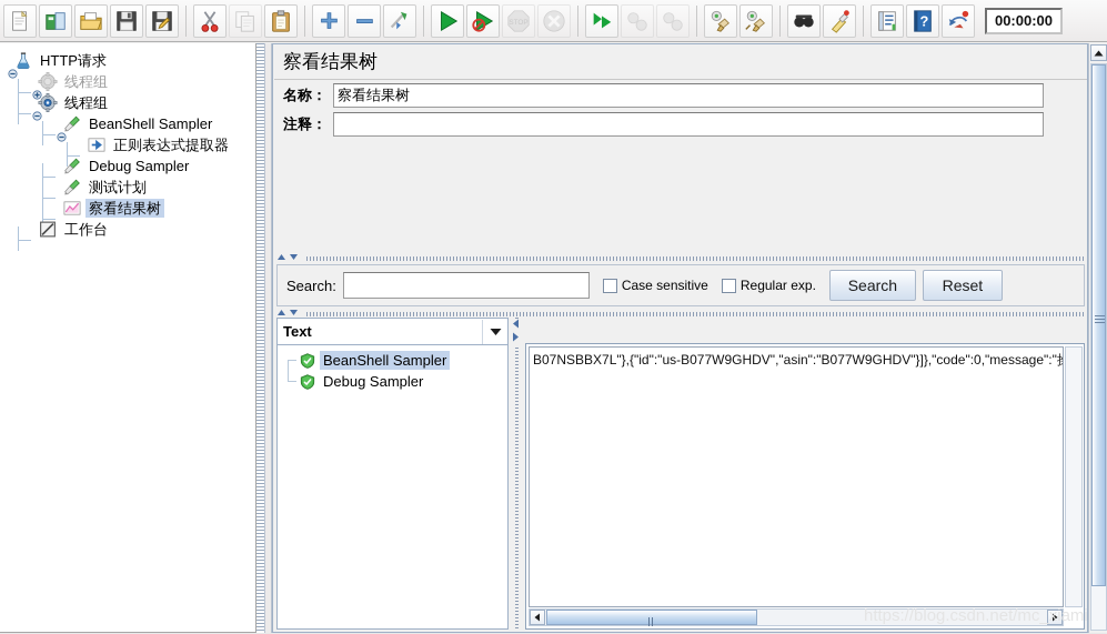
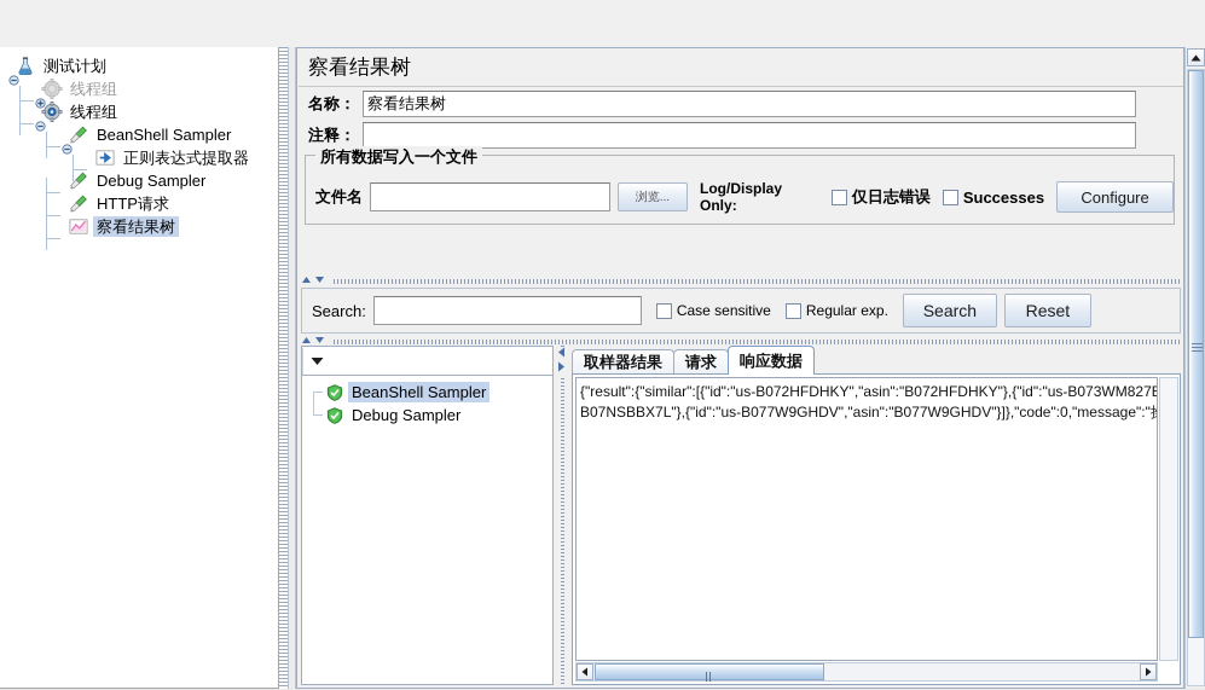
- ?
- 00:00:00
- HTTP请求
+ 测试计划
  线程组
  线程组
  BeanShell Sampler
  正则表达式提取器
  Debug Sampler
- 测试计划
+ HTTP请求
  察看结果树
- 工作台
  察看结果树
  名称：
  察看结果树
  注释：
+ 所有数据写入一个文件
+ 文件名
+ 浏览...
+ Log/Display Only:
+ 仅日志错误
+ Successes
+ Configure
  Search:
  Case sensitive
  Regular exp.
  Search
  Reset
- Text
  BeanShell Sampler
  Debug Sampler
+ 取样器结果
+ 请求
+ 响应数据
+ {"result":{"similar":[{"id":"us-B072HFDHKY","asin":"B072HFDHKY"},{"id":"us-B073WM827B
  B07NSBBX7L"},{"id":"us-B077W9GHDV","asin":"B077W9GHDV"}]},"code":0,"message":"
- https://blog.csdn.net/mc_xiami
